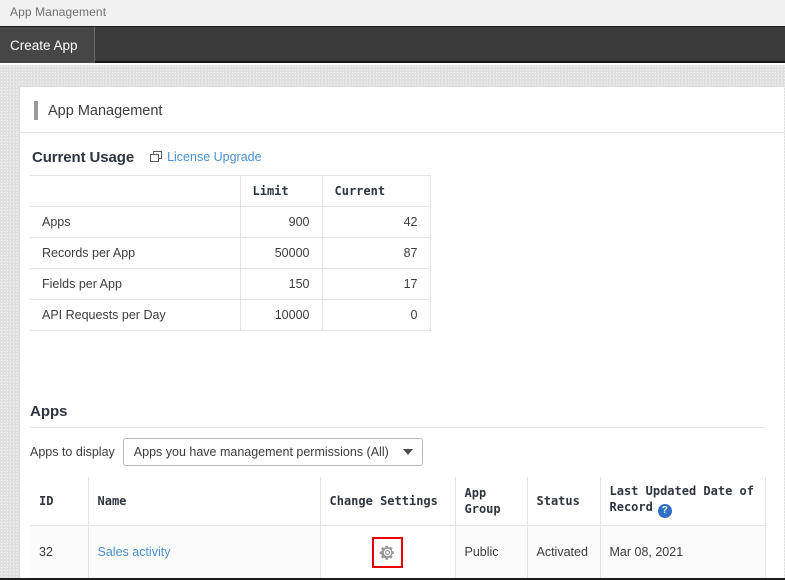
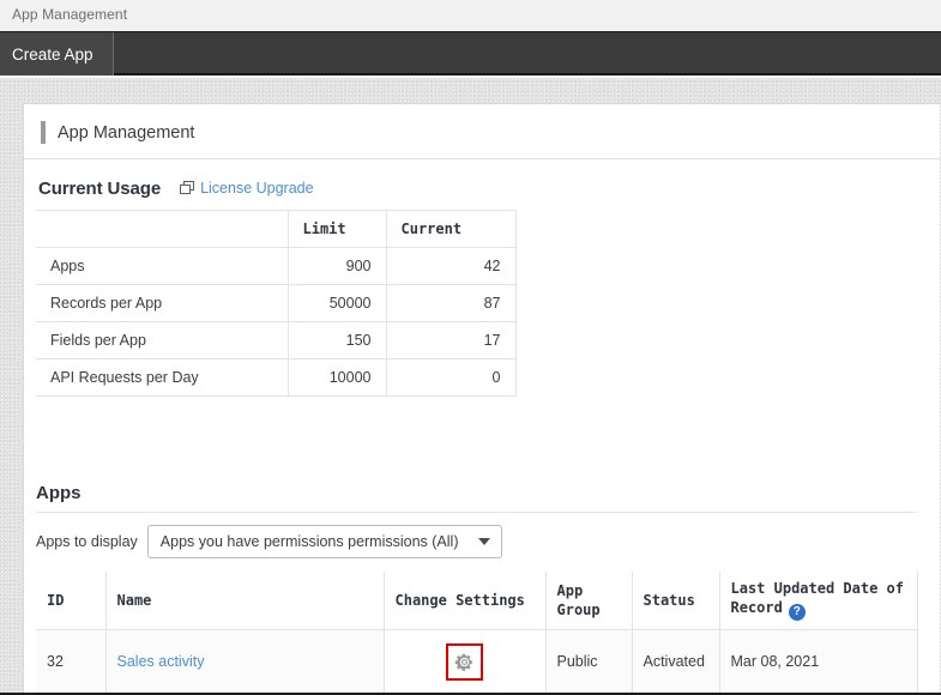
  App Management
  Create App
  App Management
  Current Usage
  License Upgrade
  	Limit	Current
  Apps	900	42
  Records per App	50000	87
  Fields per App	150	17
  API Requests per Day	10000	0
  Apps
  Apps to display
- Apps you have management permissions (All)
+ Apps you have permissions permissions (All)
  ID	Name	Change Settings	App Group	Status	Last Updated Date of Record ?
  32	Sales activity		Public	Activated	Mar 08, 2021
